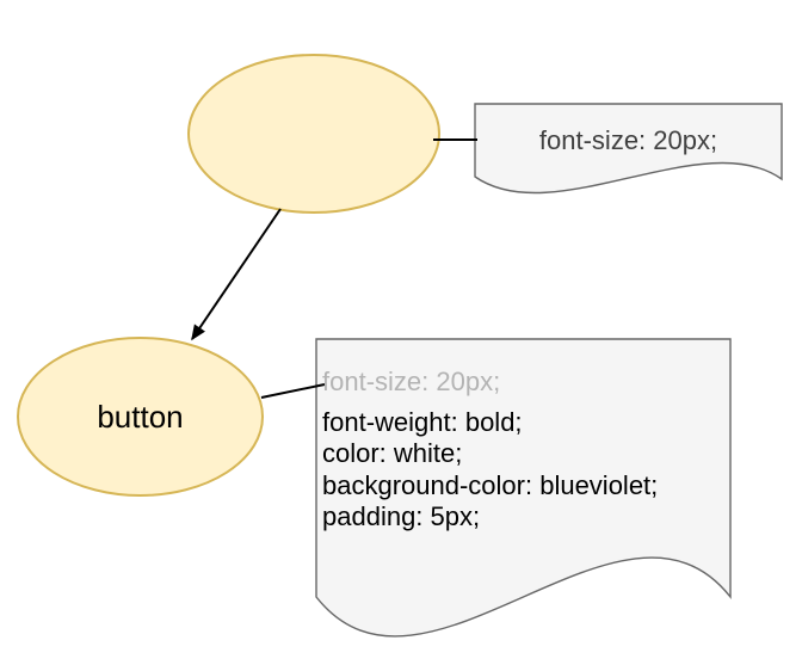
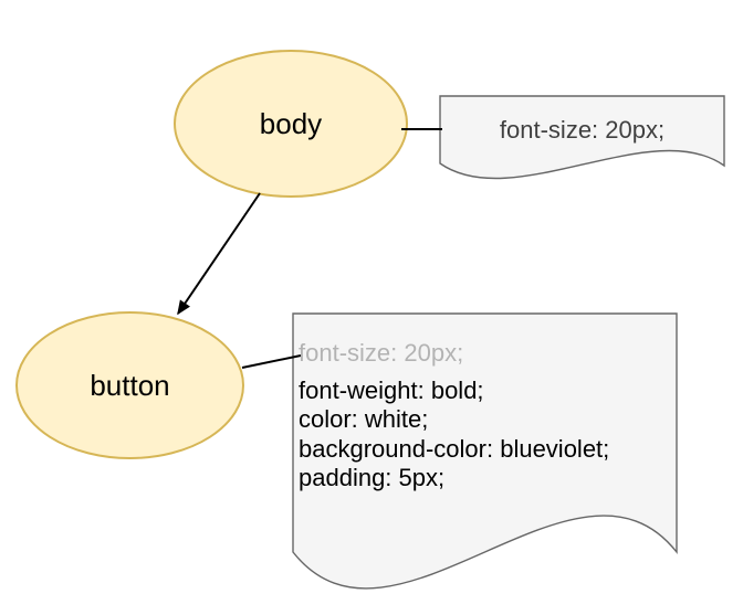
+ body
  button
  font-size: 20px;
  font-size: 20px;
  font-weight: bold;
  color: white;
  background-color: blueviolet;
  padding: 5px;
